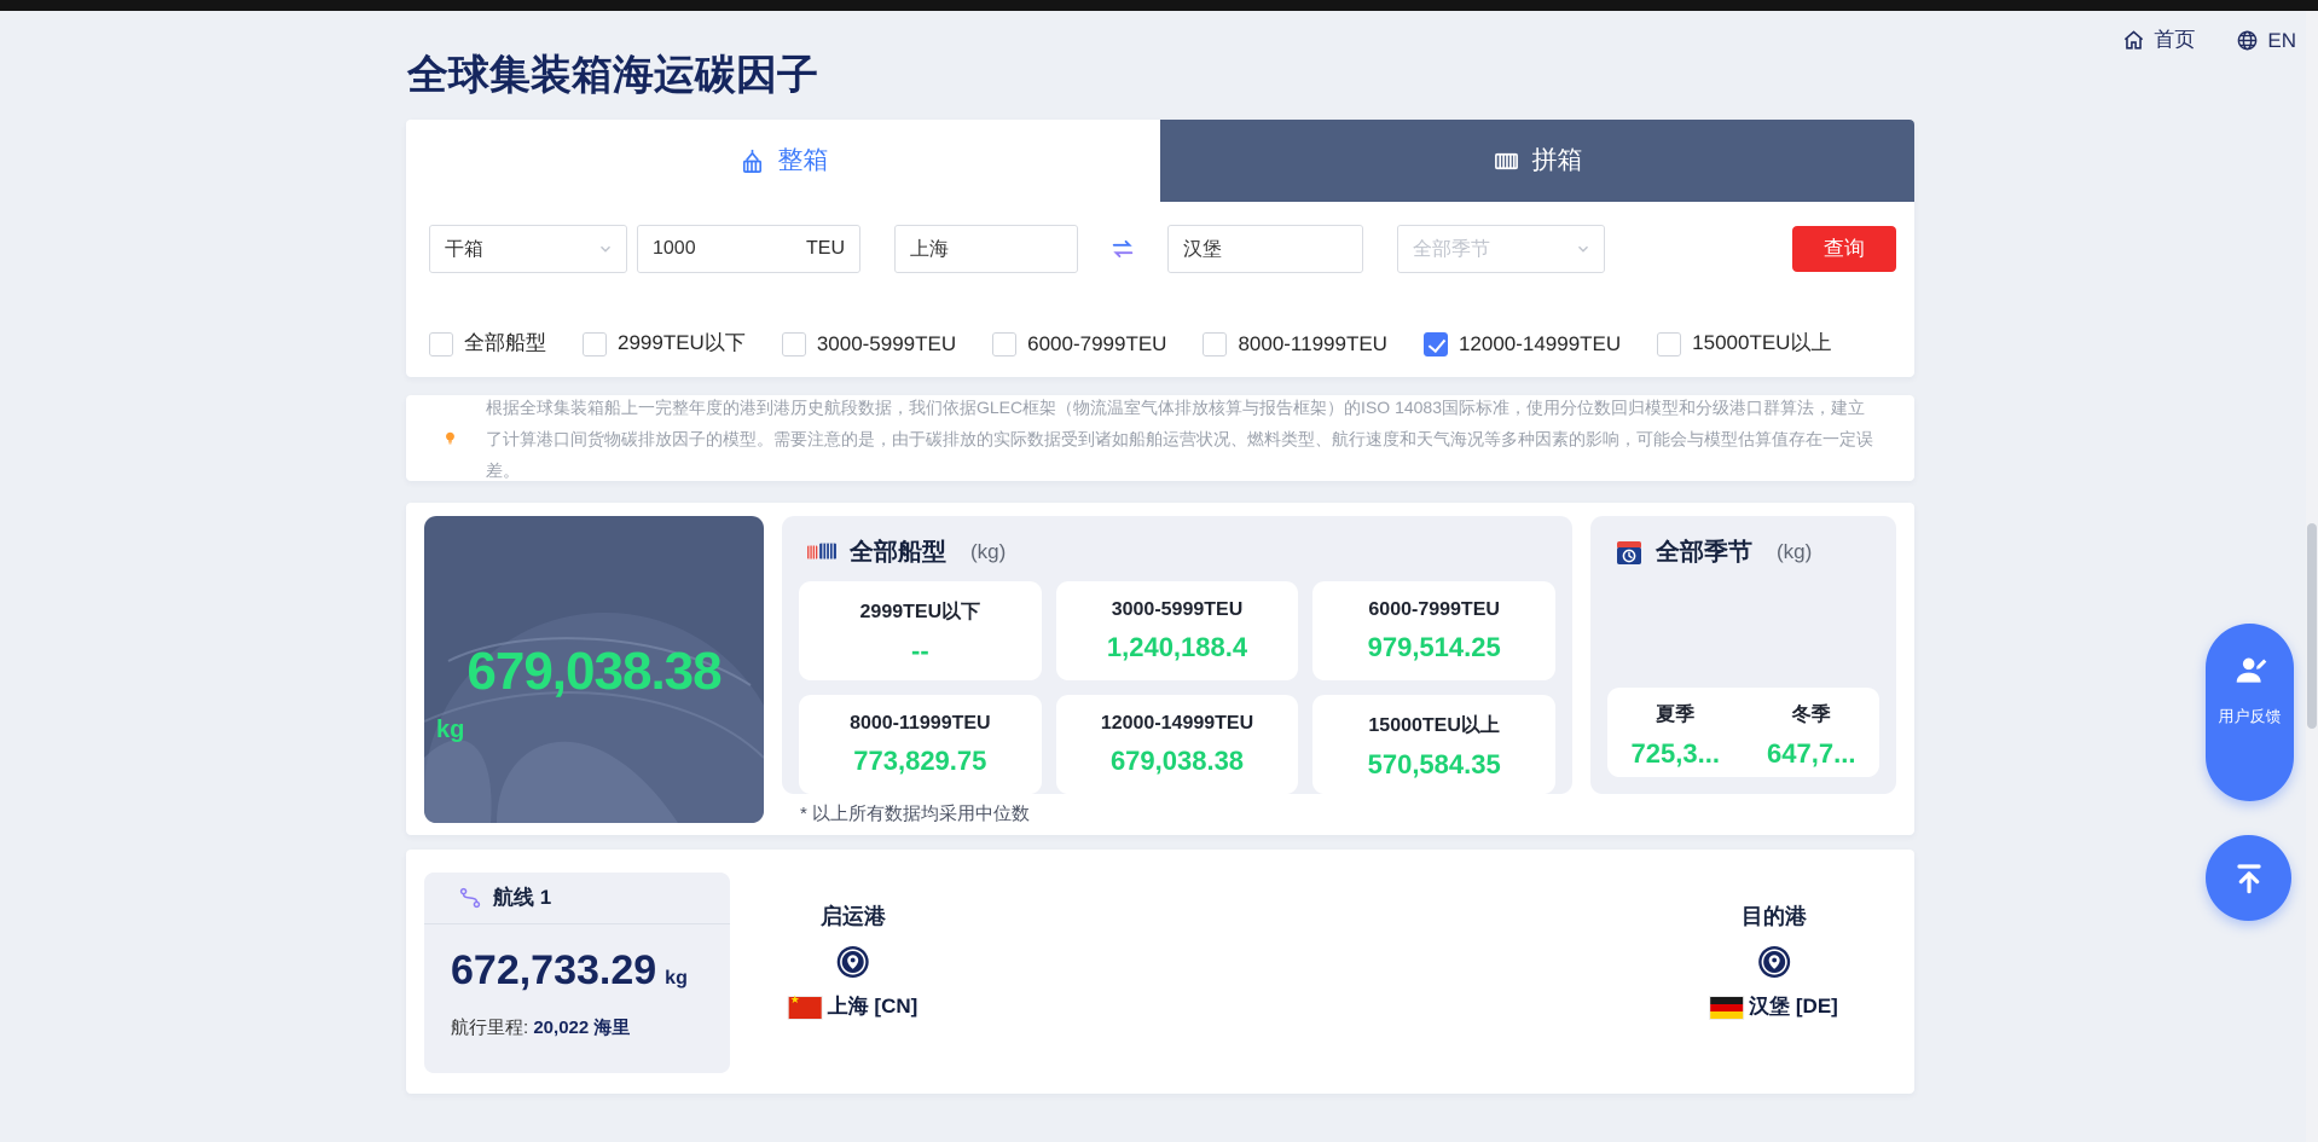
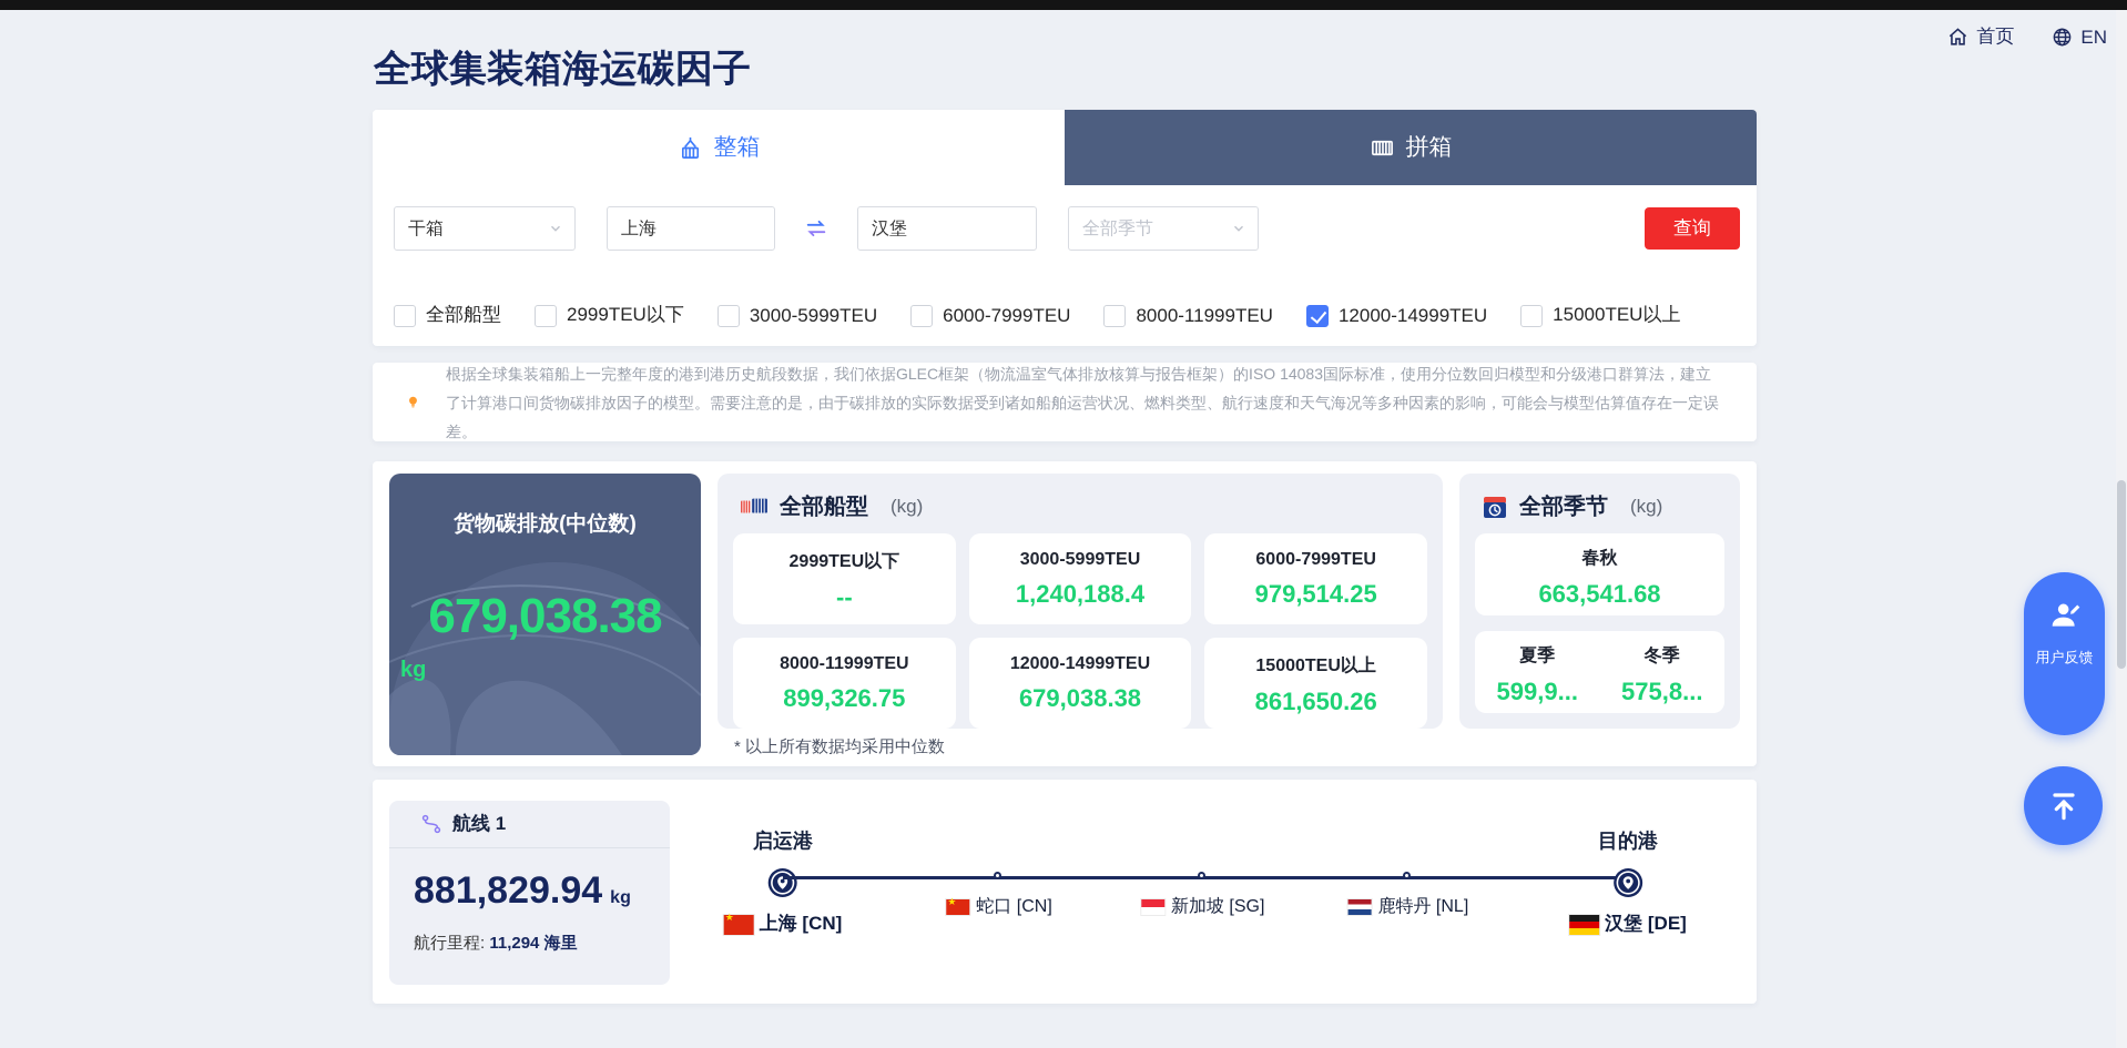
  首页
  EN
  全球集装箱海运碳因子
  整箱
  拼箱
  干箱
- 1000
- TEU
  上海
  汉堡
  全部季节
  查询
  全部船型
  2999TEU以下
  3000-5999TEU
  6000-7999TEU
  8000-11999TEU
  12000-14999TEU
  15000TEU以上
  根据全球集装箱船上一完整年度的港到港历史航段数据，我们依据GLEC框架（物流温室气体排放核算与报告框架）的ISO 14083国际标准，使用分位数回归模型和分级港口群算法，建立了计算港口间货物碳排放因子的模型。需要注意的是，由于碳排放的实际数据受到诸如船舶运营状况、燃料类型、航行速度和天气海况等多种因素的影响，可能会与模型估算值存在一定误差。
+ 货物碳排放(中位数)
  679,038.38
  kg
  全部船型
  (kg)
  2999TEU以下
  --
  3000-5999TEU
  1,240,188.4
  6000-7999TEU
  979,514.25
  8000-11999TEU
- 773,829.75
+ 899,326.75
  12000-14999TEU
  679,038.38
  15000TEU以上
- 570,584.35
+ 861,650.26
  * 以上所有数据均采用中位数
  全部季节
  (kg)
+ 春秋
+ 663,541.68
  夏季
- 725,3...
+ 599,9...
  冬季
- 647,7...
+ 575,8...
  航线 1
- 672,733.29
+ 881,829.94
  kg
- 航行里程: 20,022 海里
+ 航行里程: 11,294 海里
  启运港
  上海 [CN]
+ 蛇口 [CN]
+ 新加坡 [SG]
+ 鹿特丹 [NL]
  目的港
  汉堡 [DE]
  用户反馈
